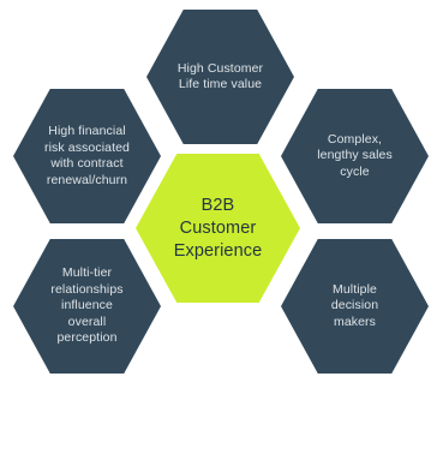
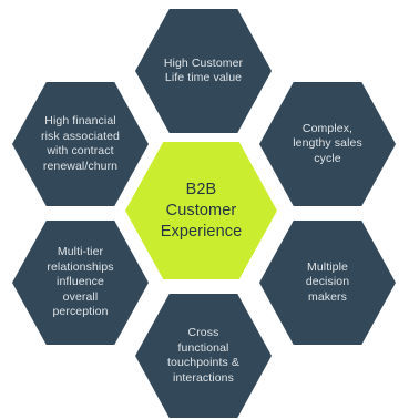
  High Customer
  Life time value
  High financial
  risk associated
  with contract
  renewal/churn
  Complex,
  lengthy sales
  cycle
  Multi-tier
  relationships
  influence
  overall
  perception
  Multiple
  decision
  makers
+ Cross
+ functional
+ touchpoints &
+ interactions
  B2B
  Customer
  Experience
